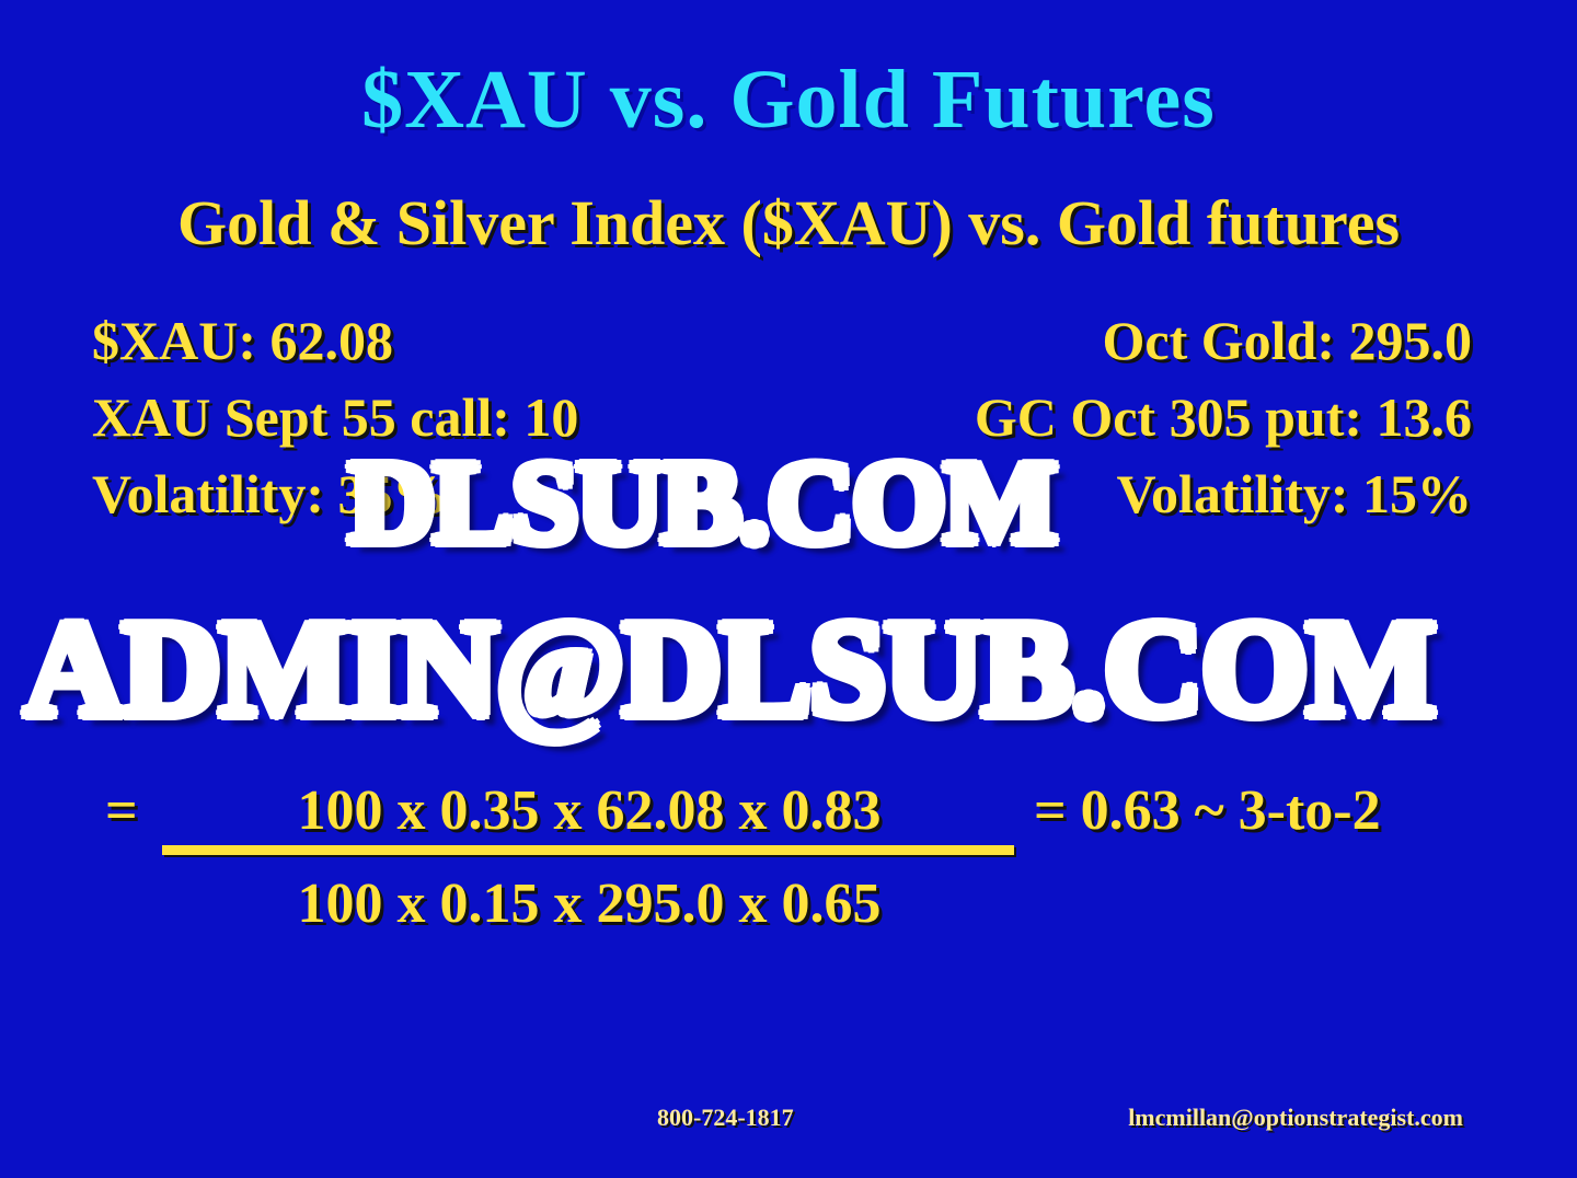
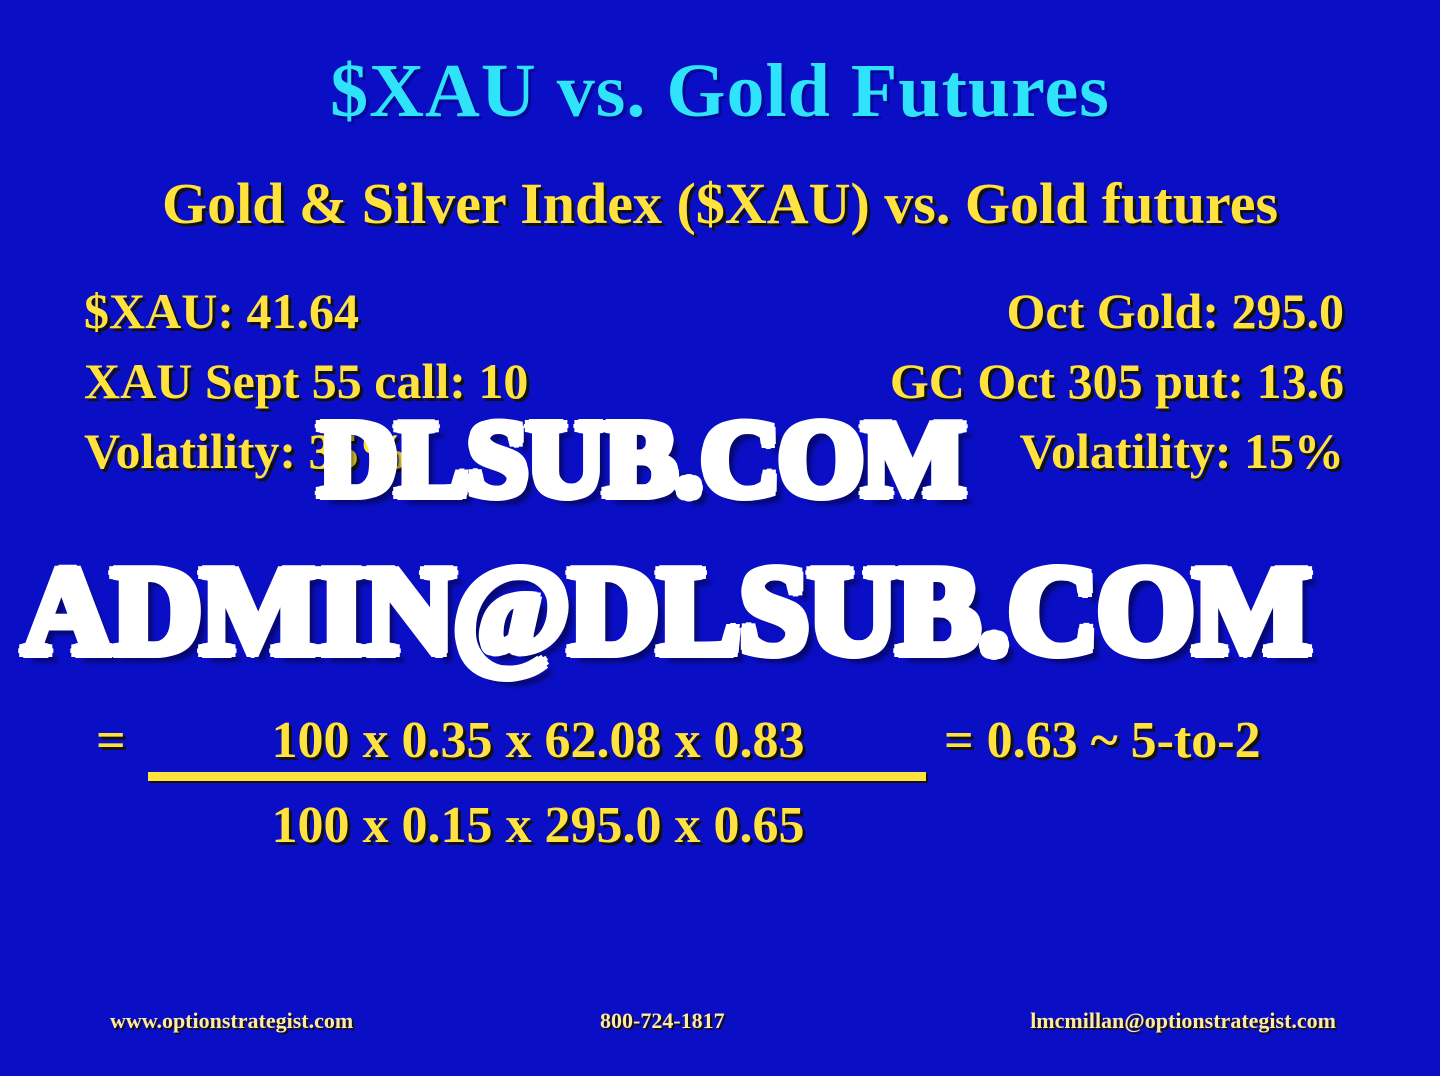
  $XAU vs. Gold Futures
  Gold & Silver Index ($XAU) vs. Gold futures
- $XAU: 62.08
+ $XAU: 41.64
  Oct Gold: 295.0
  XAU Sept 55 call: 10
  GC Oct 305 put: 13.6
  Volatility:
  Volatility: 15%
  =
  100 x 0.35 x 62.08 x 0.83
  100 x 0.15 x 295.0 x 0.65
- = 0.63 ~ 3-to-2
+ = 0.63 ~ 5-to-2
+ www.optionstrategist.com
  800-724-1817
  lmcmillan@optionstrategist.com
  DLSUB.COM
  ADMIN@DLSUB.COM
